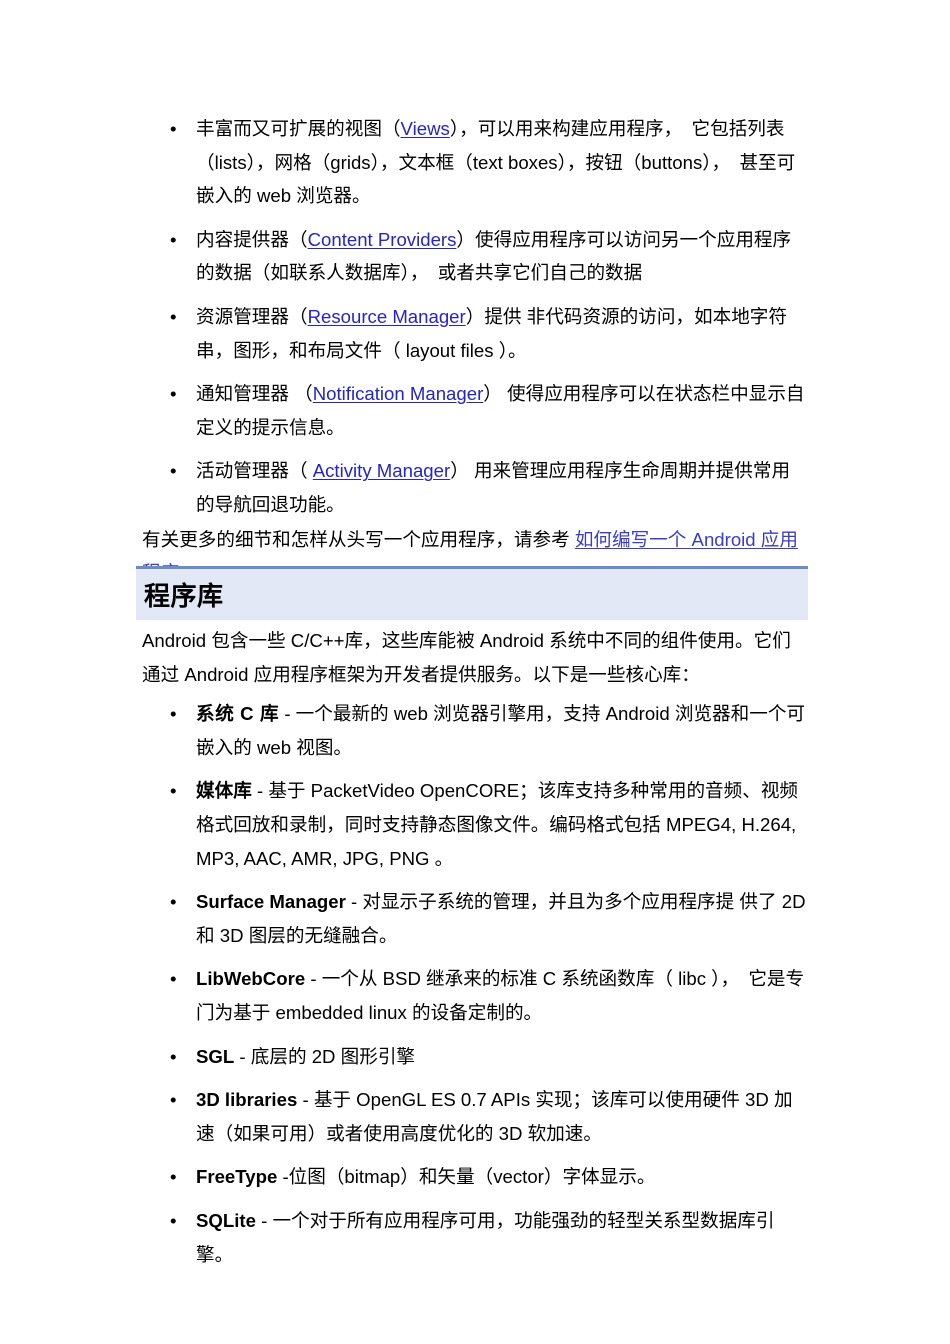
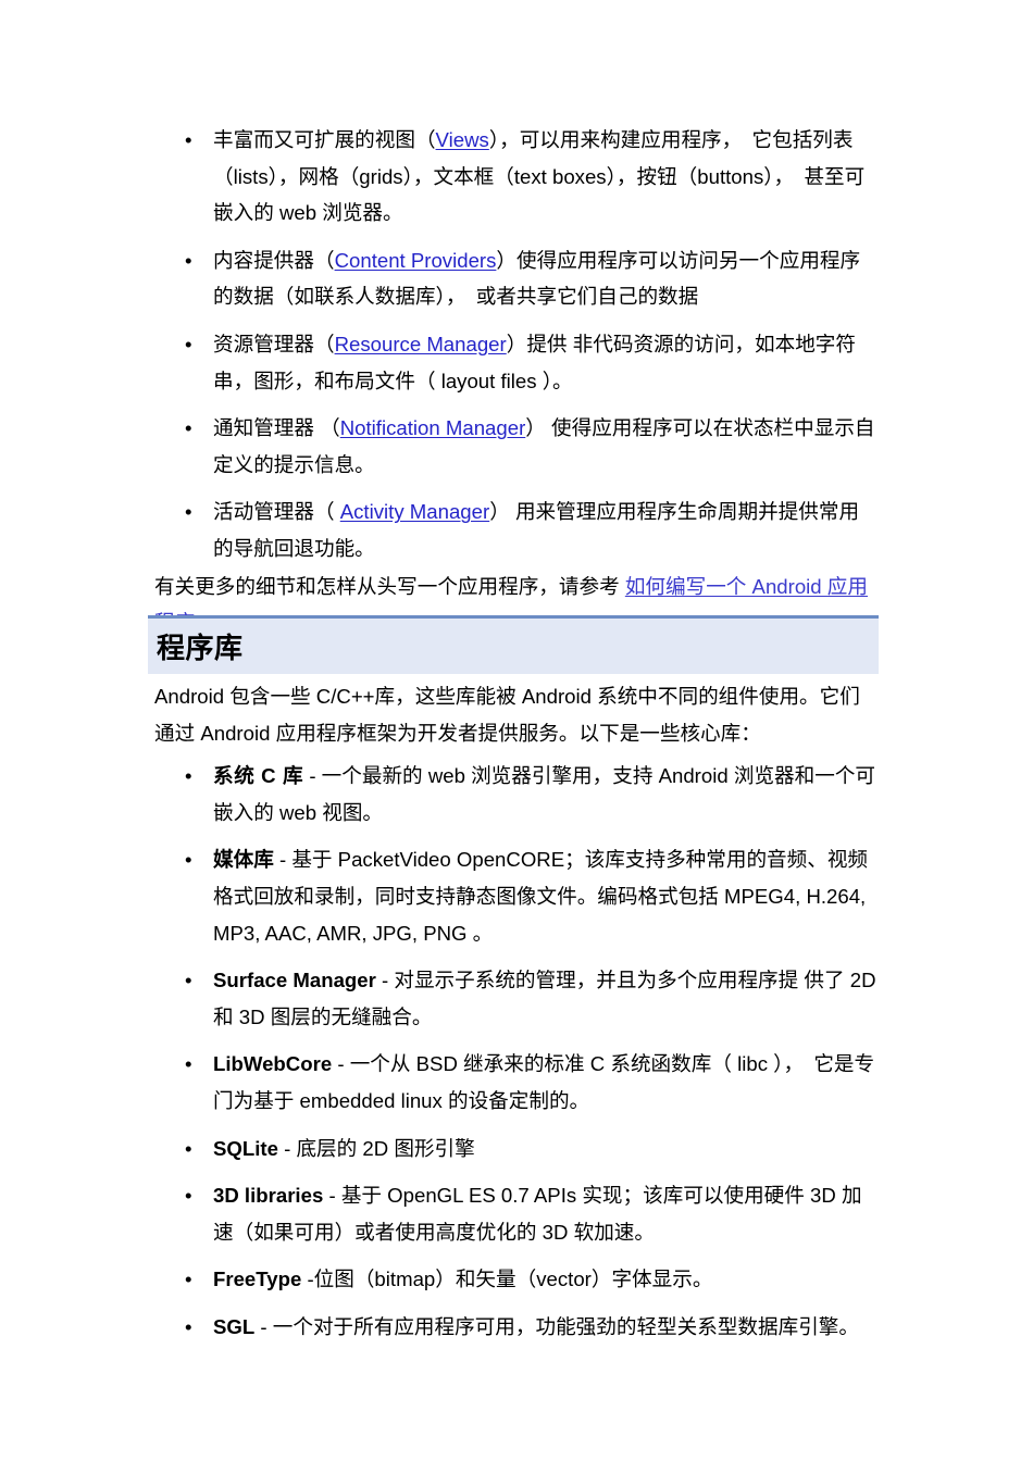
  •
  丰富而又可扩展的视图（Views），可以用来构建应用程序， 它包括列表（lists），网格（grids），文本框（text boxes），按钮（buttons）， 甚至可嵌入的 web 浏览器。
  •
  内容提供器（Content Providers）使得应用程序可以访问另一个应用程序的数据（如联系人数据库）， 或者共享它们自己的数据
  •
  资源管理器（Resource Manager）提供 非代码资源的访问，如本地字符串，图形，和布局文件（ layout files ）。
  •
  通知管理器 （Notification Manager） 使得应用程序可以在状态栏中显示自定义的提示信息。
  •
  活动管理器（ Activity Manager） 用来管理应用程序生命周期并提供常用的导航回退功能。
  有关更多的细节和怎样从头写一个应用程序，请参考 如何编写一个 Android 应用
  程序库
  Android 包含一些 C/C++库，这些库能被 Android 系统中不同的组件使用。它们通过 Android 应用程序框架为开发者提供服务。以下是一些核心库：
  •
  系统 C 库 - 一个最新的 web 浏览器引擎用，支持 Android 浏览器和一个可嵌入的 web 视图。
  •
  媒体库 - 基于 PacketVideo OpenCORE；该库支持多种常用的音频、视频格式回放和录制，同时支持静态图像文件。编码格式包括 MPEG4, H.264, MP3, AAC, AMR, JPG, PNG 。
  •
  Surface Manager - 对显示子系统的管理，并且为多个应用程序提 供了 2D 和 3D 图层的无缝融合。
  •
  LibWebCore - 一个从 BSD 继承来的标准 C 系统函数库（ libc ）， 它是专门为基于 embedded linux 的设备定制的。
  •
- SGL - 底层的 2D 图形引擎
+ SQLite - 底层的 2D 图形引擎
  •
  3D libraries - 基于 OpenGL ES 0.7 APIs 实现；该库可以使用硬件 3D 加速（如果可用）或者使用高度优化的 3D 软加速。
  •
  FreeType -位图（bitmap）和矢量（vector）字体显示。
  •
- SQLite - 一个对于所有应用程序可用，功能强劲的轻型关系型数据库引擎。
+ SGL - 一个对于所有应用程序可用，功能强劲的轻型关系型数据库引擎。
